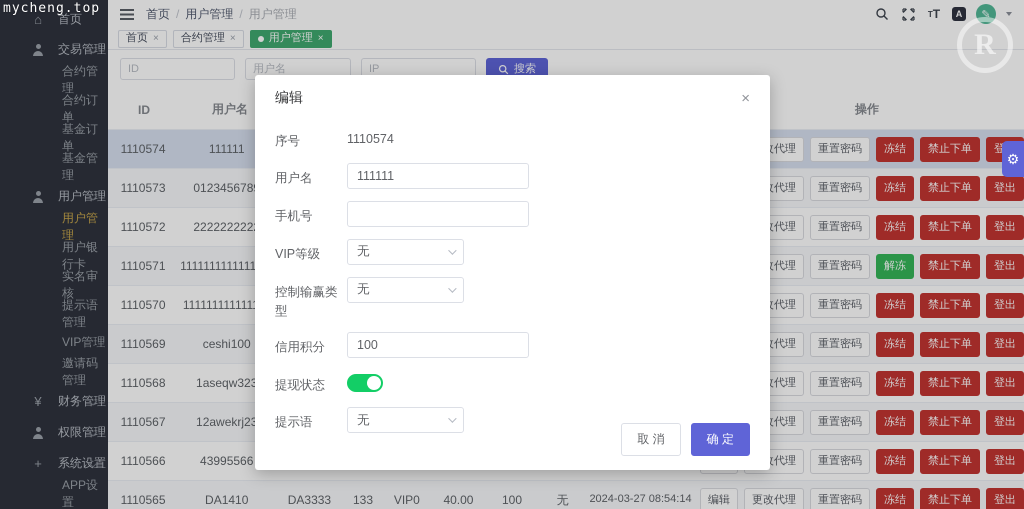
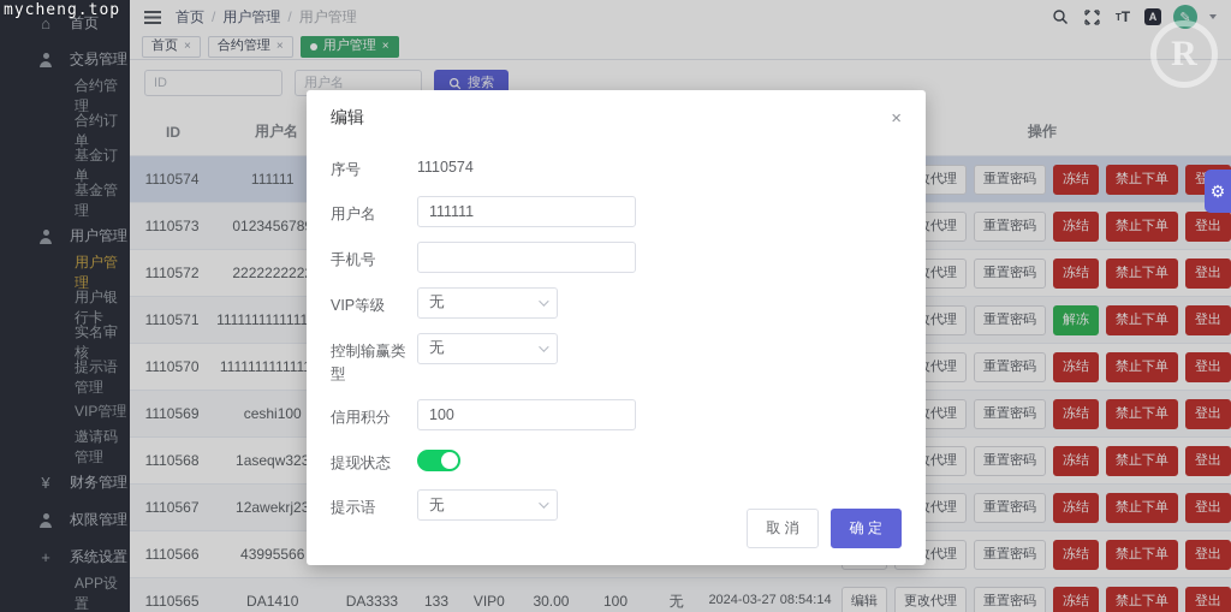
  mycheng.top
  R
  ⌂
  首页
  交易管理
  合约管理
  合约订单
  基金订单
  基金管理
  用户管理
  用户管理
  用户银行卡
  实名审核
  提示语管理
  VIP管理
  邀请码管理
  ¥
  财务管理
  权限管理
  +
  系统设置
  APP设置
  首页
  /
  用户管理
  /
  用户管理
  T
  T
  A
  ✎
  首页
  ×
  合约管理
  ×
  用户管理
  ×
  ID
  用户名
- IP
  搜索
  ID
  用户名
  操作
  1110574
  111111
  重置密码
  冻结
  禁止下单
  1110573
  012345678
  重置密码
  冻结
  禁止下单
  登出
  1110572
  222222222
  重置密码
  冻结
  禁止下单
  登出
  1110571
  1111111111111
  重置密码
  解冻
  禁止下单
  登出
  1110570
  111111111111
  重置密码
  冻结
  禁止下单
  登出
  1110569
  ceshi100
  重置密码
  冻结
  禁止下单
  登出
  1110568
  1aseqw32
  重置密码
  冻结
  禁止下单
  登出
  1110567
  12awekrj2
  重置密码
  冻结
  禁止下单
  登出
  1110566
  43995566
  重置密码
  冻结
  禁止下单
  登出
  1110565
  DA1410
  DA3333
  133
  VIP0
- 40.00
+ 30.00
  100
  无
  2024-03-27 08:54:14
  编辑
  更改代理
  重置密码
  冻结
  禁止下单
  登出
  ⚙
  编辑
  ×
  序号
  1110574
  用户名
  111111
  手机号
  VIP等级
  无
  控制输赢类型
  无
  信用积分
  100
  提现状态
  提示语
  无
  取 消
  确 定
